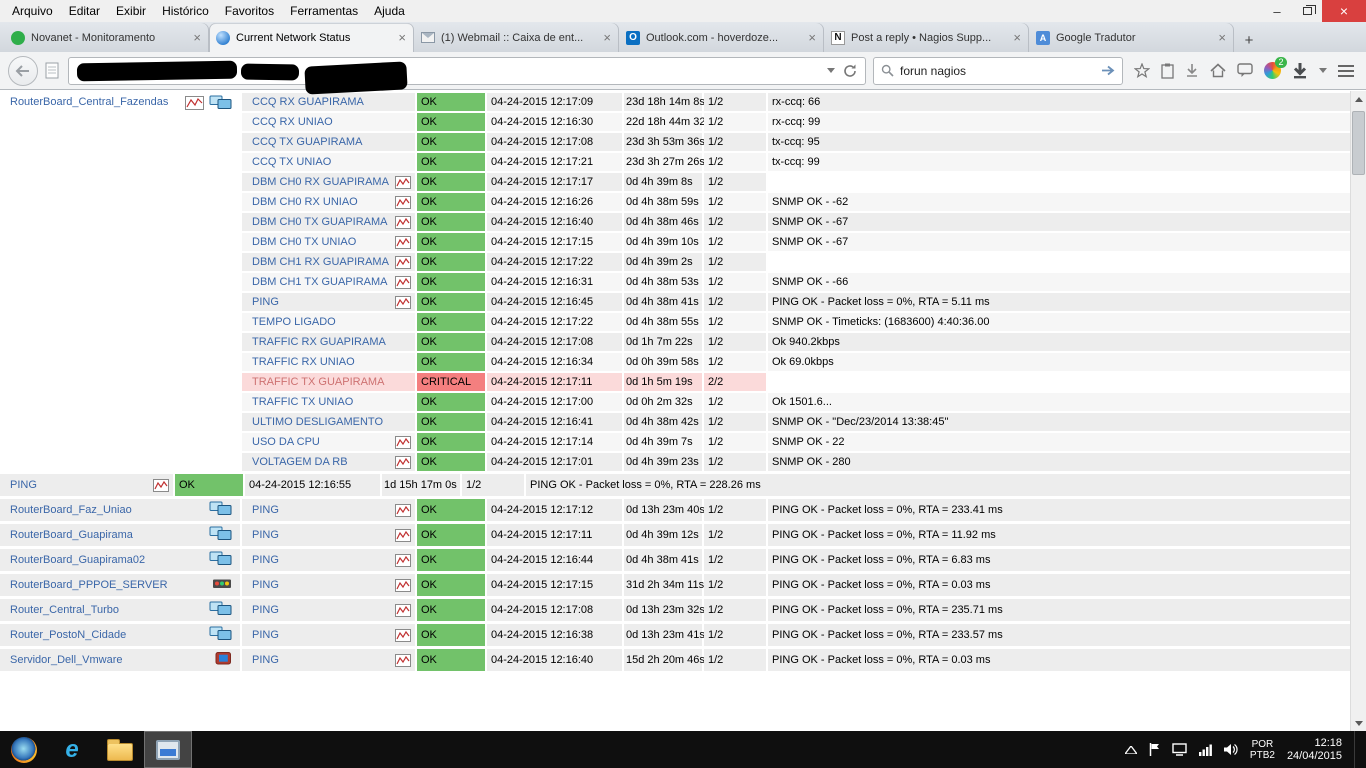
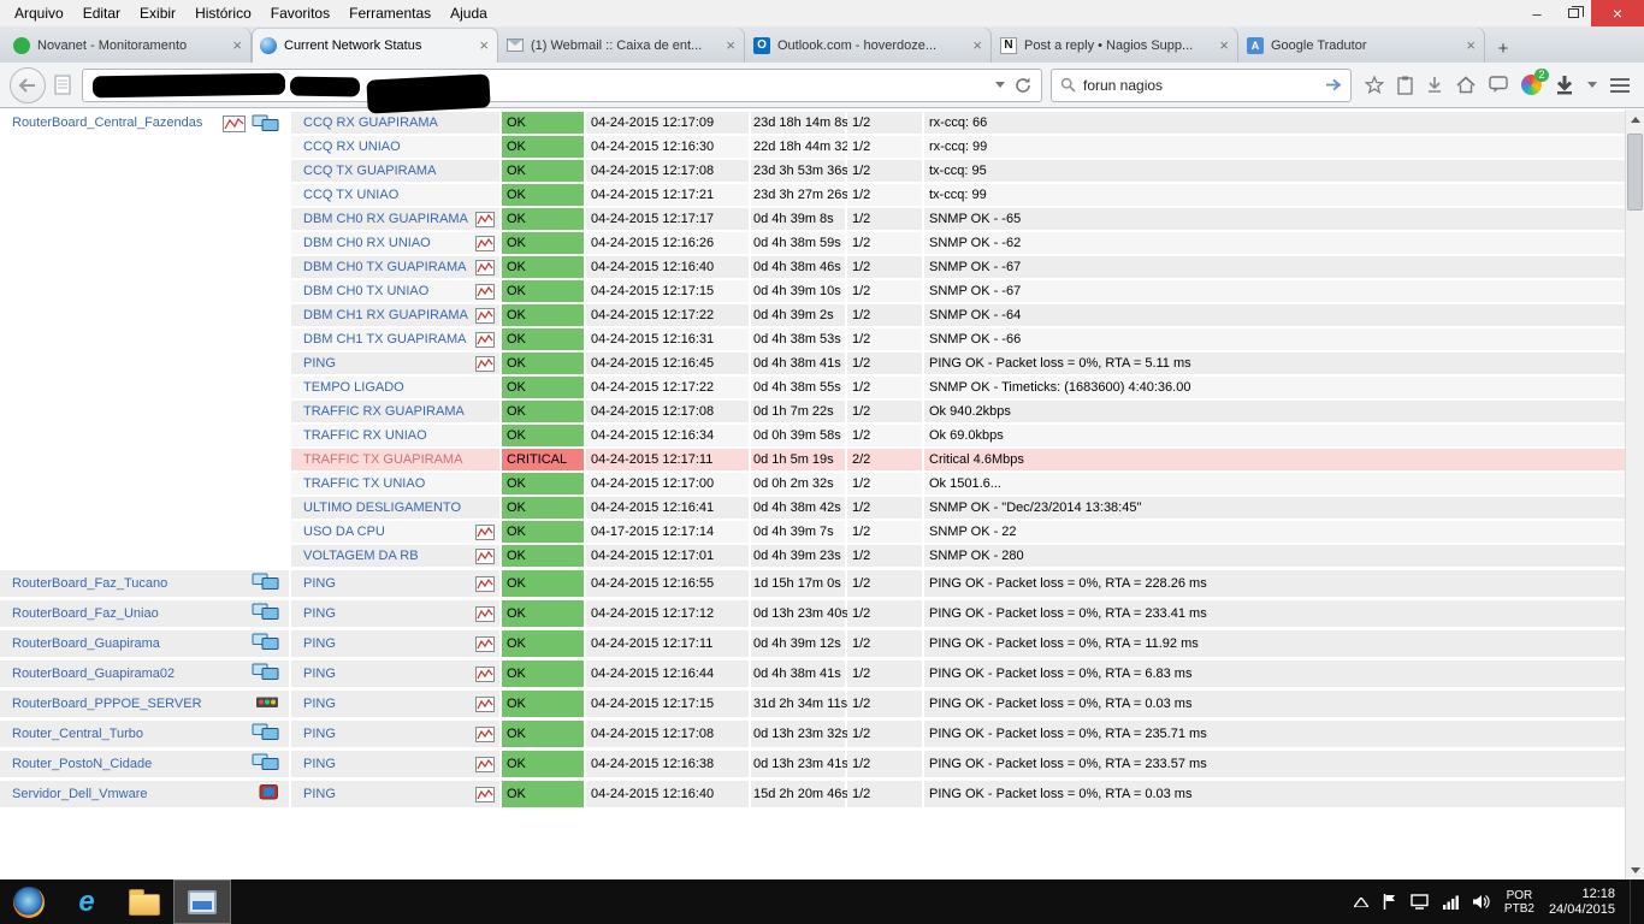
  Arquivo
  Editar
  Exibir
  Histórico
  Favoritos
  Ferramentas
  Ajuda
  –
  ×
  Novanet - Monitoramento
  ×
  Current Network Status
  ×
  (1) Webmail :: Caixa de ent...
  ×
  O
  Outlook.com - hoverdoze...
  ×
  N
  Post a reply • Nagios Supp...
  ×
  A
  Google Tradutor
  ×
  +
  forun nagios
  2
  RouterBoard_Central_Fazendas
  CCQ RX GUAPIRAMA
  OK
  04-24-2015 12:17:09
  23d 18h 14m 8s
  1/2
  rx-ccq: 66
  CCQ RX UNIAO
  OK
  04-24-2015 12:16:30
  22d 18h 44m 32
  1/2
  rx-ccq: 99
  CCQ TX GUAPIRAMA
  OK
  04-24-2015 12:17:08
  23d 3h 53m 36s
  1/2
  tx-ccq: 95
  CCQ TX UNIAO
  OK
  04-24-2015 12:17:21
  23d 3h 27m 26s
  1/2
  tx-ccq: 99
  DBM CH0 RX GUAPIRAMA
  OK
  04-24-2015 12:17:17
  0d 4h 39m 8s
  1/2
+ SNMP OK - -65
  DBM CH0 RX UNIAO
  OK
  04-24-2015 12:16:26
  0d 4h 38m 59s
  1/2
  SNMP OK - -62
  DBM CH0 TX GUAPIRAMA
  OK
  04-24-2015 12:16:40
  0d 4h 38m 46s
  1/2
  SNMP OK - -67
  DBM CH0 TX UNIAO
  OK
  04-24-2015 12:17:15
  0d 4h 39m 10s
  1/2
  SNMP OK - -67
  DBM CH1 RX GUAPIRAMA
  OK
  04-24-2015 12:17:22
  0d 4h 39m 2s
  1/2
+ SNMP OK - -64
  DBM CH1 TX GUAPIRAMA
  OK
  04-24-2015 12:16:31
  0d 4h 38m 53s
  1/2
  SNMP OK - -66
  PING
  OK
  04-24-2015 12:16:45
  0d 4h 38m 41s
  1/2
  PING OK - Packet loss = 0%, RTA = 5.11 ms
  TEMPO LIGADO
  OK
  04-24-2015 12:17:22
  0d 4h 38m 55s
  1/2
  SNMP OK - Timeticks: (1683600) 4:40:36.00
  TRAFFIC RX GUAPIRAMA
  OK
  04-24-2015 12:17:08
  0d 1h 7m 22s
  1/2
  Ok 940.2kbps
  TRAFFIC RX UNIAO
  OK
  04-24-2015 12:16:34
  0d 0h 39m 58s
  1/2
  Ok 69.0kbps
  TRAFFIC TX GUAPIRAMA
  CRITICAL
  04-24-2015 12:17:11
  0d 1h 5m 19s
  2/2
+ Critical 4.6Mbps
  TRAFFIC TX UNIAO
  OK
  04-24-2015 12:17:00
  0d 0h 2m 32s
  1/2
  Ok 1501.6...
  ULTIMO DESLIGAMENTO
  OK
  04-24-2015 12:16:41
  0d 4h 38m 42s
  1/2
  SNMP OK - "Dec/23/2014 13:38:45"
  USO DA CPU
  OK
- 04-24-2015 12:17:14
+ 04-17-2015 12:17:14
  0d 4h 39m 7s
  1/2
  SNMP OK - 22
  VOLTAGEM DA RB
  OK
  04-24-2015 12:17:01
  0d 4h 39m 23s
  1/2
  SNMP OK - 280
+ RouterBoard_Faz_Tucano
  PING
  OK
  04-24-2015 12:16:55
  1d 15h 17m 0s
  1/2
  PING OK - Packet loss = 0%, RTA = 228.26 ms
  RouterBoard_Faz_Uniao
  PING
  OK
  04-24-2015 12:17:12
  0d 13h 23m 40s
  1/2
  PING OK - Packet loss = 0%, RTA = 233.41 ms
  RouterBoard_Guapirama
  PING
  OK
  04-24-2015 12:17:11
  0d 4h 39m 12s
  1/2
  PING OK - Packet loss = 0%, RTA = 11.92 ms
  RouterBoard_Guapirama02
  PING
  OK
  04-24-2015 12:16:44
  0d 4h 38m 41s
  1/2
  PING OK - Packet loss = 0%, RTA = 6.83 ms
  RouterBoard_PPPOE_SERVER
  PING
  OK
  04-24-2015 12:17:15
  31d 2h 34m 11s
  1/2
  PING OK - Packet loss = 0%, RTA = 0.03 ms
  Router_Central_Turbo
  PING
  OK
  04-24-2015 12:17:08
  0d 13h 23m 32s
  1/2
  PING OK - Packet loss = 0%, RTA = 235.71 ms
  Router_PostoN_Cidade
  PING
  OK
  04-24-2015 12:16:38
  0d 13h 23m 41s
  1/2
  PING OK - Packet loss = 0%, RTA = 233.57 ms
  Servidor_Dell_Vmware
  PING
  OK
  04-24-2015 12:16:40
  15d 2h 20m 46s
  1/2
  PING OK - Packet loss = 0%, RTA = 0.03 ms
  e
  POR
  PTB2
  12:18
  24/04/2015
